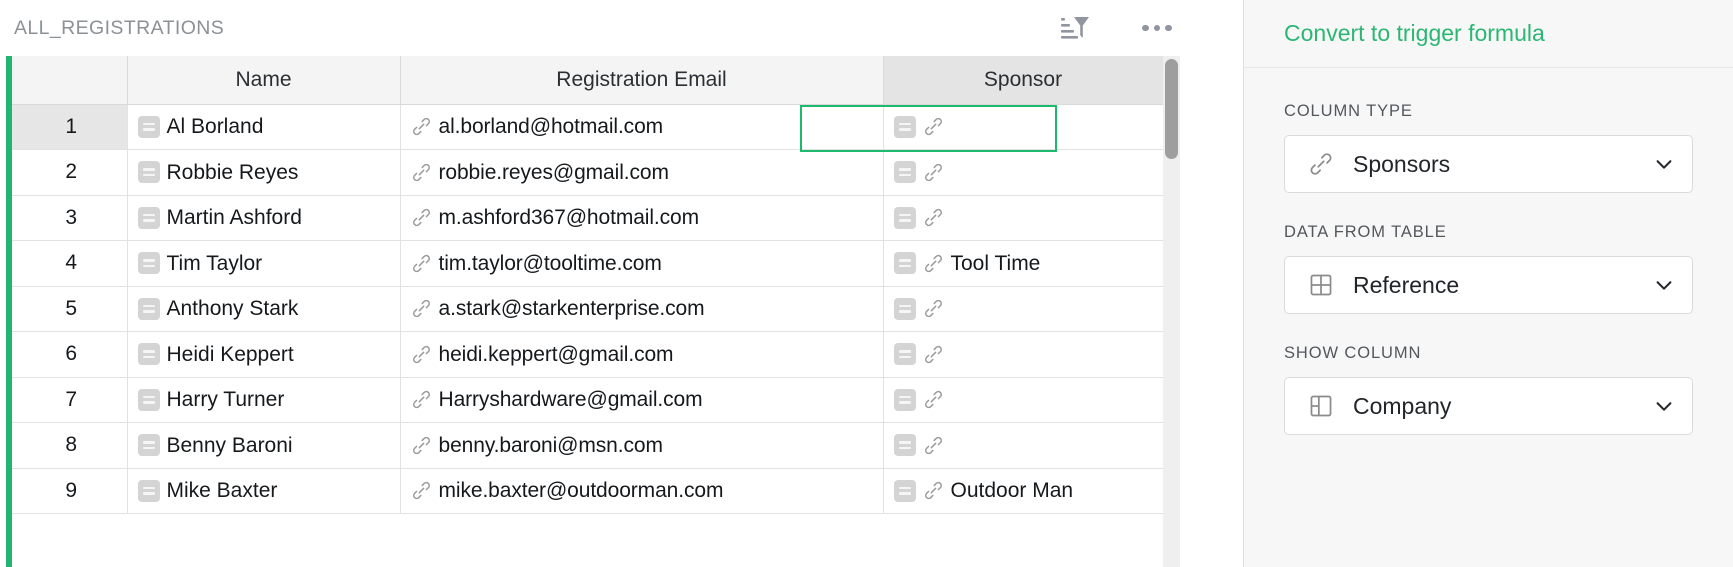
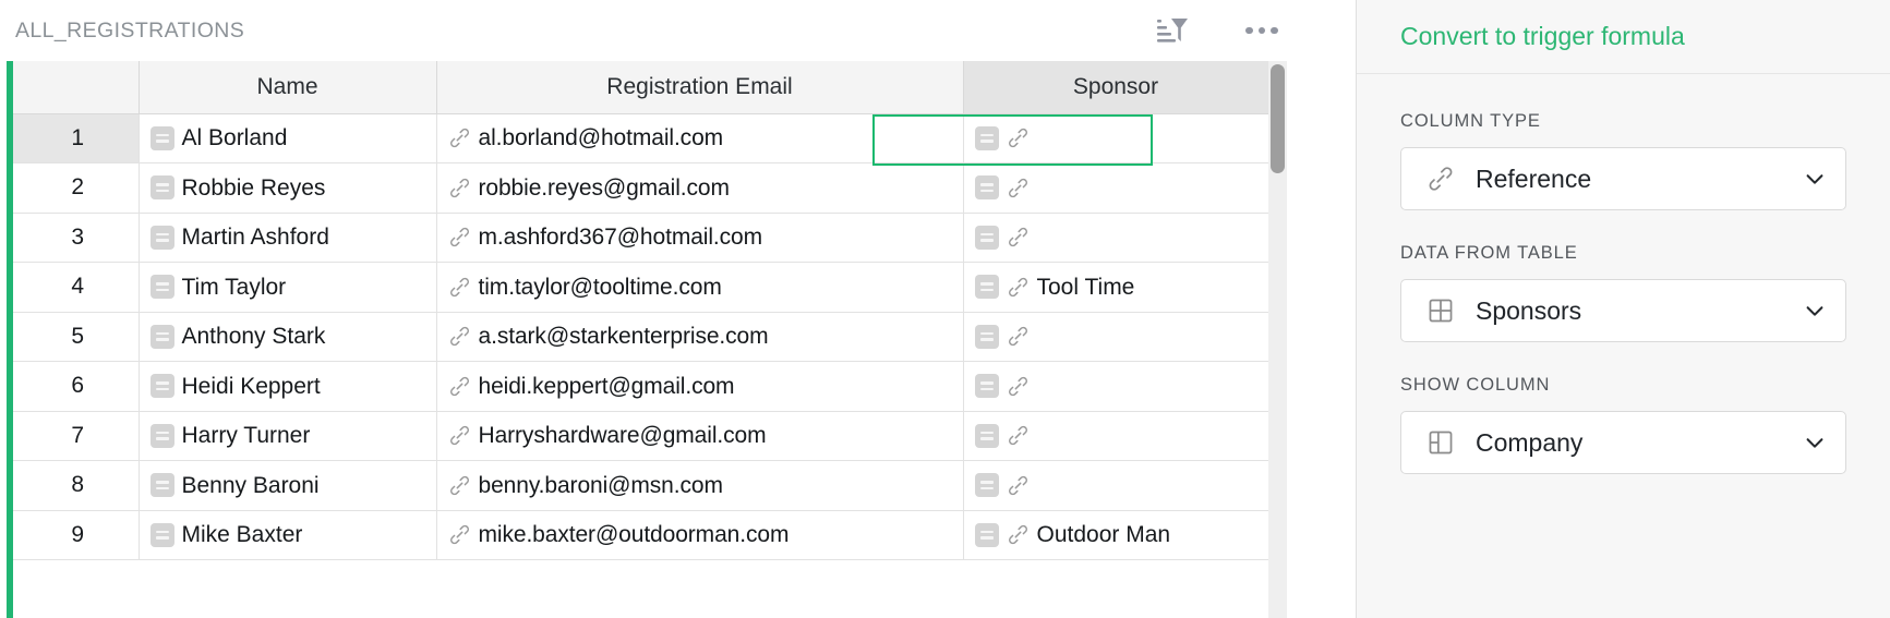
  ALL_REGISTRATIONS
  	Name	Registration Email	Sponsor
  1	Al Borland	al.borland@hotmail.com
  2	Robbie Reyes	robbie.reyes@gmail.com
  3	Martin Ashford	m.ashford367@hotmail.com
  4	Tim Taylor	tim.taylor@tooltime.com	Tool Time
  5	Anthony Stark	a.stark@starkenterprise.com
  6	Heidi Keppert	heidi.keppert@gmail.com
  7	Harry Turner	Harryshardware@gmail.com
  8	Benny Baroni	benny.baroni@msn.com
  9	Mike Baxter	mike.baxter@outdoorman.com	Outdoor Man
  Convert to trigger formula
  COLUMN TYPE
- Sponsors
+ Reference
  DATA FROM TABLE
- Reference
+ Sponsors
  SHOW COLUMN
  Company
